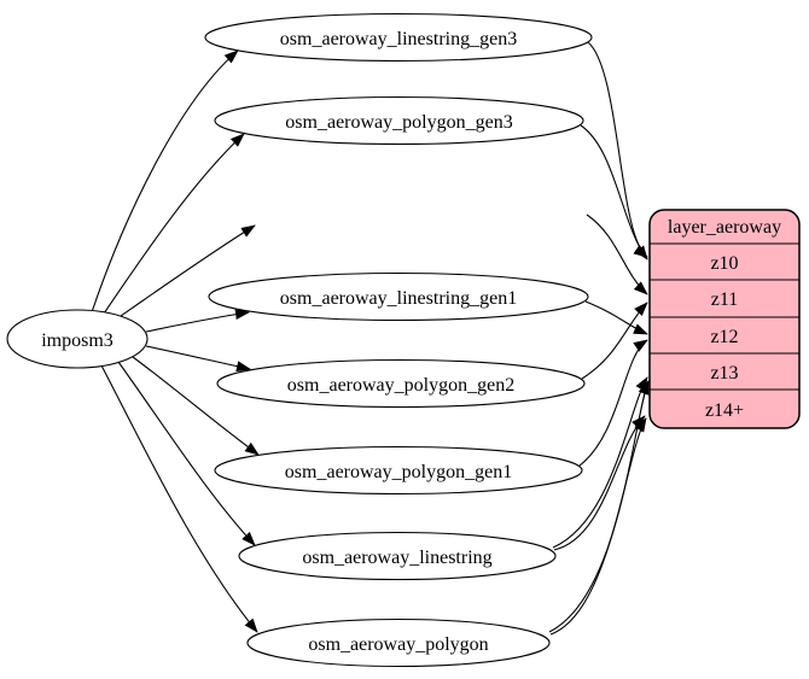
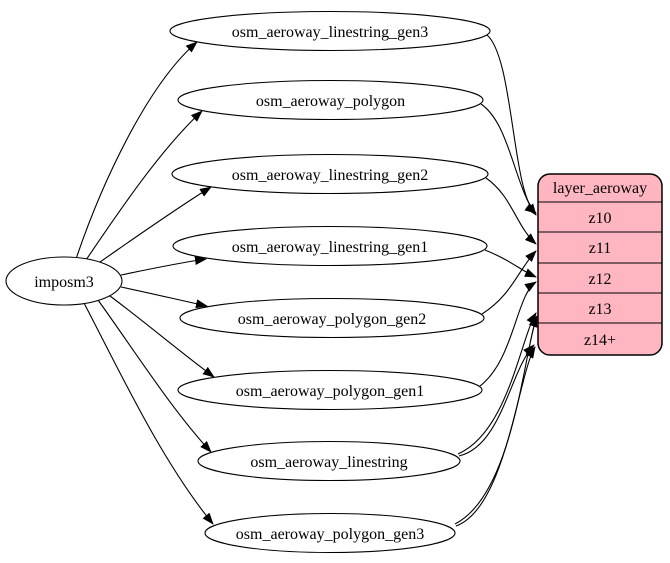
  imposm3
  osm_aeroway_linestring_gen3
- osm_aeroway_polygon_gen3
+ osm_aeroway_polygon
+ osm_aeroway_linestring_gen2
  osm_aeroway_linestring_gen1
  osm_aeroway_polygon_gen2
  osm_aeroway_polygon_gen1
  osm_aeroway_linestring
- osm_aeroway_polygon
+ osm_aeroway_polygon_gen3
  layer_aeroway
  z10
  z11
  z12
  z13
  z14+
